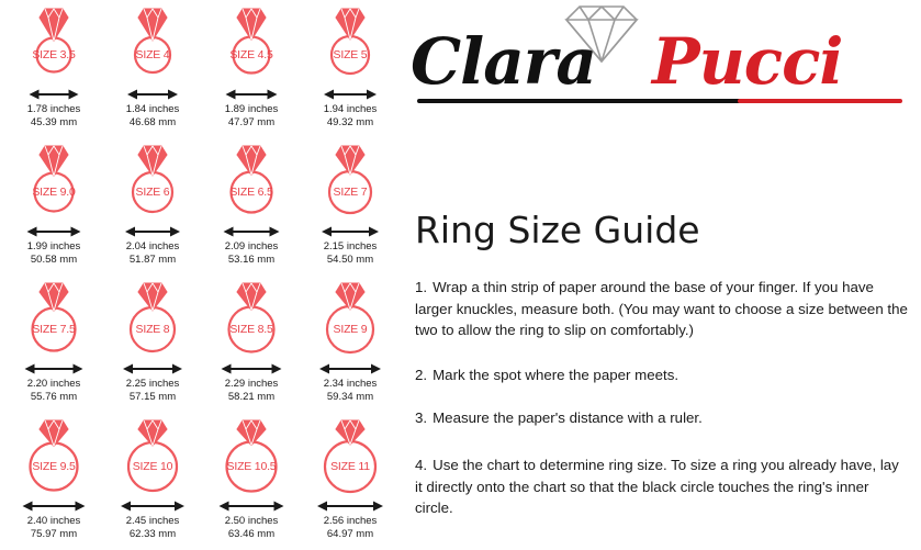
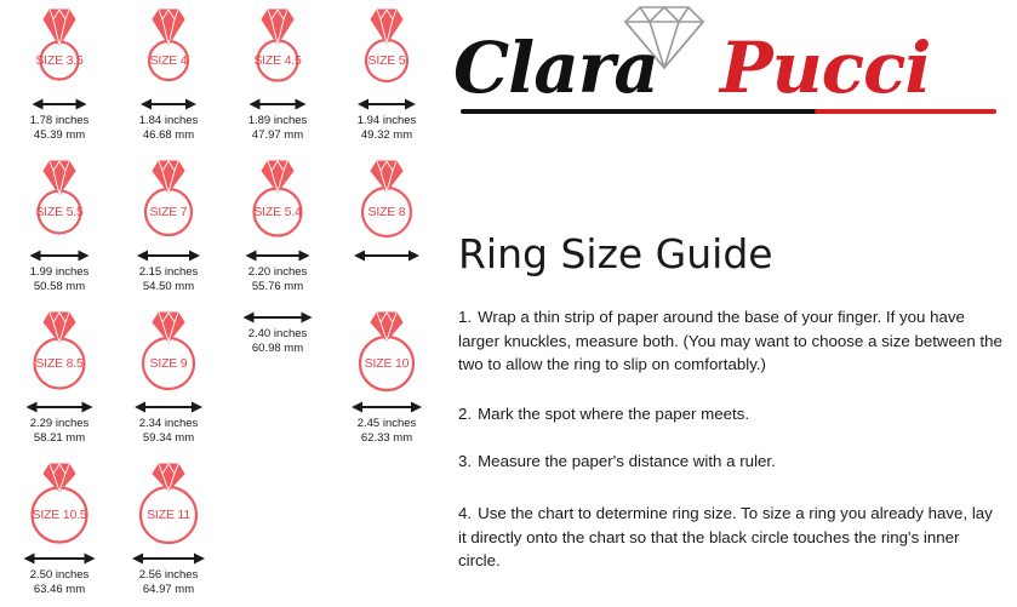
  SIZE 3.5
  1.78 inches
  45.39 mm
  SIZE 4
  1.84 inches
  46.68 mm
  SIZE 4.5
  1.89 inches
  47.97 mm
  SIZE 5
  1.94 inches
  49.32 mm
- SIZE 9.0
+ SIZE 5.5
  1.99 inches
  50.58 mm
- SIZE 6
- 2.04 inches
- 51.87 mm
- SIZE 6.5
- 2.09 inches
- 53.16 mm
  SIZE 7
  2.15 inches
  54.50 mm
- SIZE 7.5
+ SIZE 5.4
  2.20 inches
  55.76 mm
  SIZE 8
- 2.25 inches
- 57.15 mm
  SIZE 8.5
  2.29 inches
  58.21 mm
  SIZE 9
  2.34 inches
  59.34 mm
- SIZE 9.5
  2.40 inches
- 75.97 mm
+ 60.98 mm
  SIZE 10
  2.45 inches
  62.33 mm
  SIZE 10.5
  2.50 inches
  63.46 mm
  SIZE 11
  2.56 inches
  64.97 mm
  Clara
  Pucci
  Ring Size Guide
  1. Wrap a thin strip of paper around the base of your finger. If you have larger knuckles, measure both. (You may want to choose a size between the two to allow the ring to slip on comfortably.)
  2. Mark the spot where the paper meets.
  3. Measure the paper's distance with a ruler.
  4. Use the chart to determine ring size. To size a ring you already have, lay it directly onto the chart so that the black circle touches the ring's inner circle.
